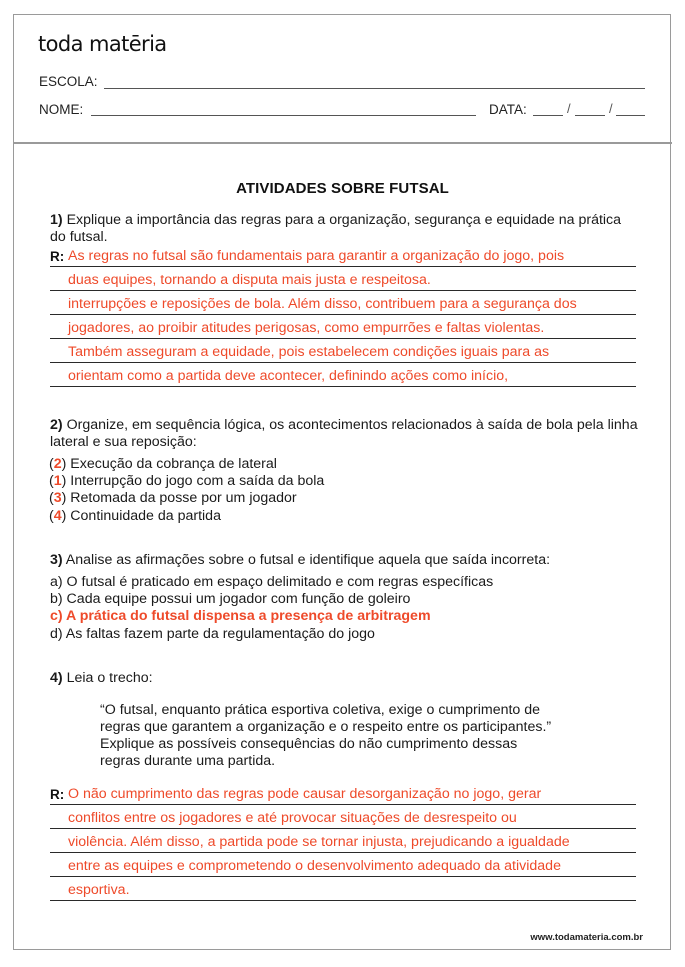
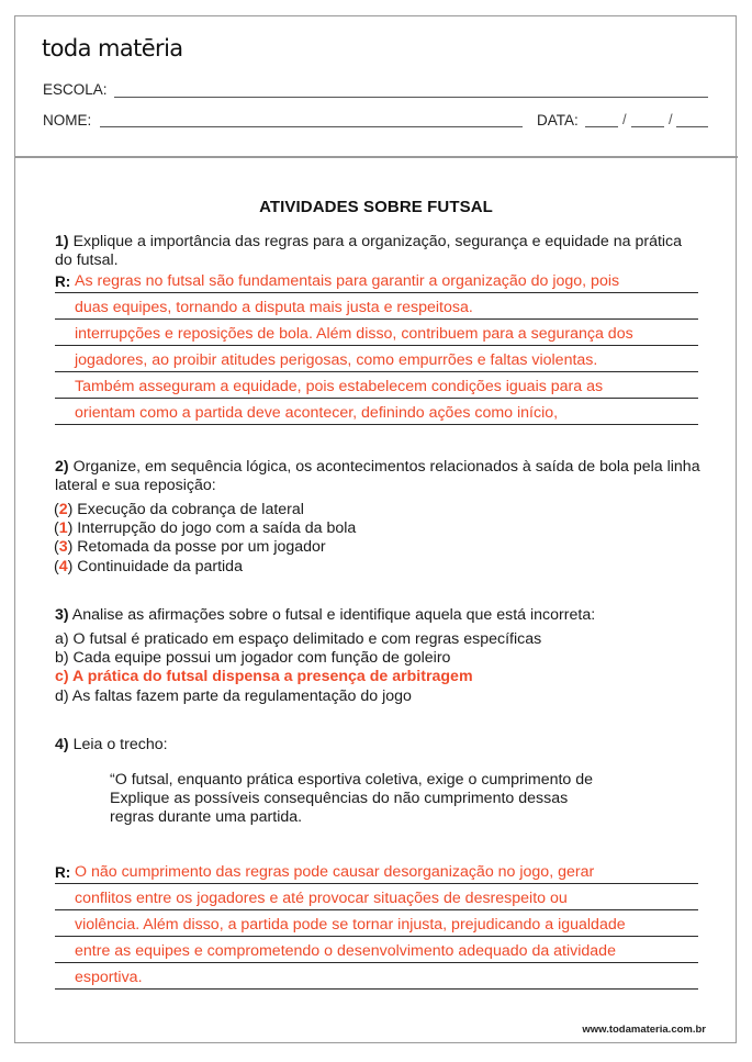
  toda matēria
  ESCOLA:
  NOME:
  DATA:
  /
  /
  ATIVIDADES SOBRE FUTSAL
  1) Explique a importância das regras para a organização, segurança e equidade na prática do futsal.
  R:
  As regras no futsal são fundamentais para garantir a organização do jogo, pois
  duas equipes, tornando a disputa mais justa e respeitosa.
  interrupções e reposições de bola. Além disso, contribuem para a segurança dos
  jogadores, ao proibir atitudes perigosas, como empurrões e faltas violentas.
  Também asseguram a equidade, pois estabelecem condições iguais para as
  orientam como a partida deve acontecer, definindo ações como início,
  2) Organize, em sequência lógica, os acontecimentos relacionados à saída de bola pela linha lateral e sua reposição:
  (2) Execução da cobrança de lateral
  (1) Interrupção do jogo com a saída da bola
  (3) Retomada da posse por um jogador
  (4) Continuidade da partida
- 3) Analise as afirmações sobre o futsal e identifique aquela que saída incorreta:
+ 3) Analise as afirmações sobre o futsal e identifique aquela que está incorreta:
  a) O futsal é praticado em espaço delimitado e com regras específicas
  b) Cada equipe possui um jogador com função de goleiro
  c) A prática do futsal dispensa a presença de arbitragem
  d) As faltas fazem parte da regulamentação do jogo
  4) Leia o trecho:
  “O futsal, enquanto prática esportiva coletiva, exige o cumprimento de
- regras que garantem a organização e o respeito entre os participantes.”
  Explique as possíveis consequências do não cumprimento dessas
  regras durante uma partida.
  R:
  O não cumprimento das regras pode causar desorganização no jogo, gerar
  conflitos entre os jogadores e até provocar situações de desrespeito ou
  violência. Além disso, a partida pode se tornar injusta, prejudicando a igualdade
  entre as equipes e comprometendo o desenvolvimento adequado da atividade
  esportiva.
  www.todamateria.com.br
